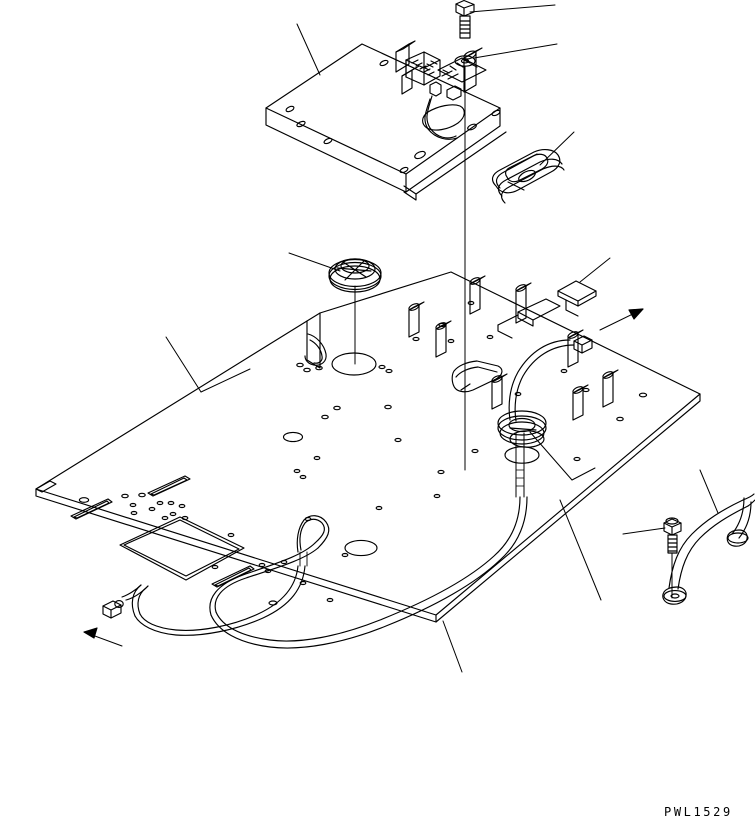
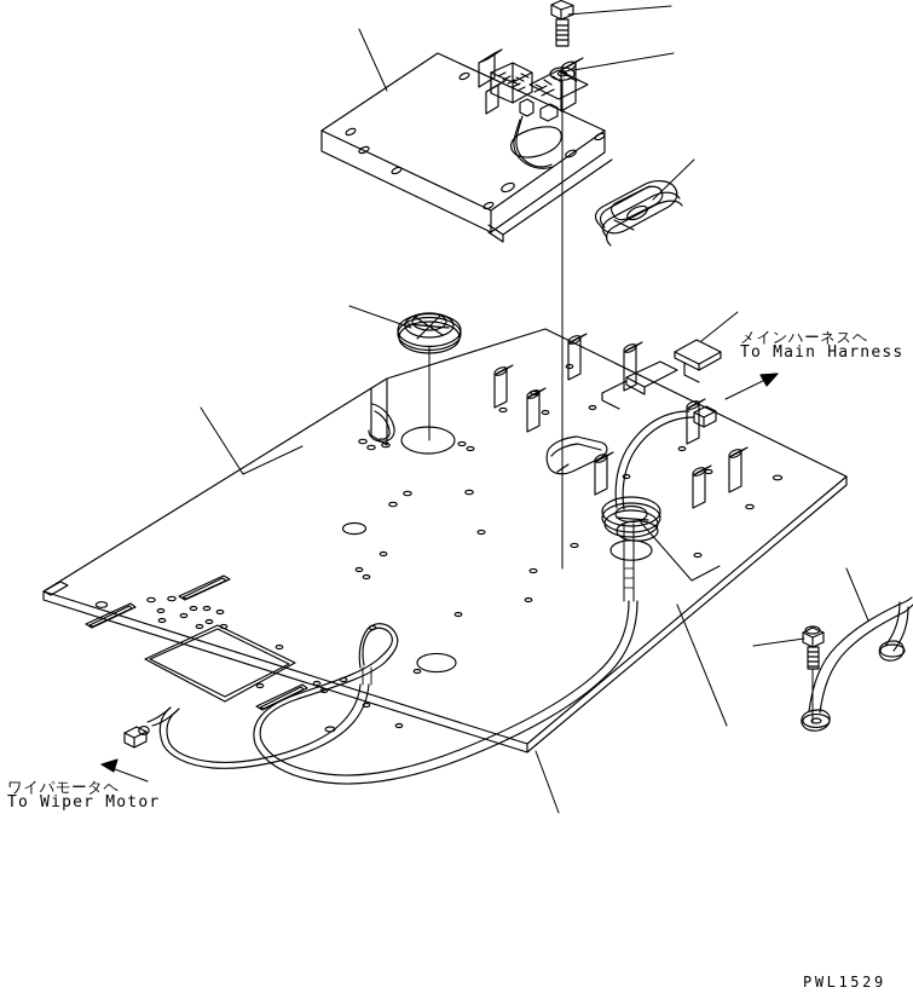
+ メインハーネスヘ
+ To Main Harness
+ ワイパモータヘ
+ To Wiper Motor
  PWL1529
